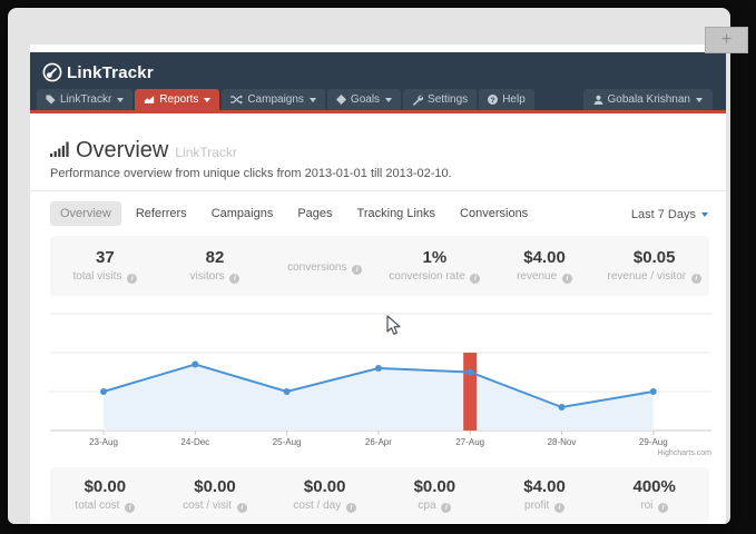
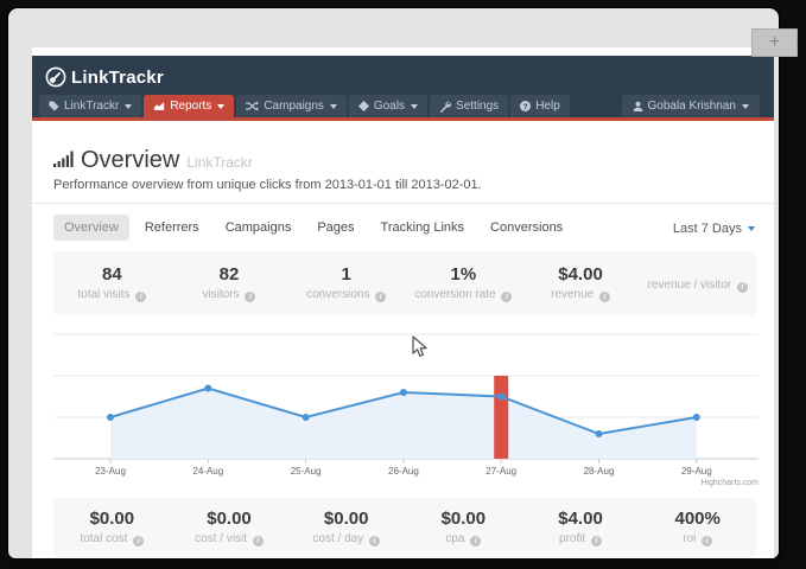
  LinkTrackr
  LinkTrackr
  Reports
  Campaigns
  Goals
  Settings
  Help
  Gobala Krishnan
  Overview
  LinkTrackr
- Performance overview from unique clicks from 2013-01-01 till 2013-02-10.
+ Performance overview from unique clicks from 2013-01-01 till 2013-02-01.
  Overview
  Referrers
  Campaigns
  Pages
  Tracking Links
  Conversions
  Last 7 Days
- 37
+ 84
  total visits
  82
  visitors
+ 1
  conversions
  1%
  conversion rate
  $4.00
  revenue
- $0.05
  revenue / visitor
  23-Aug
- 24-Dec
+ 24-Aug
  25-Aug
- 26-Apr
+ 26-Aug
  27-Aug
- 28-Nov
+ 28-Aug
  29-Aug
  $0.00
  total cost
  $0.00
  cost / visit
  $0.00
  cost / day
  $0.00
  cpa
  $4.00
  profit
  400%
  roi
  +
